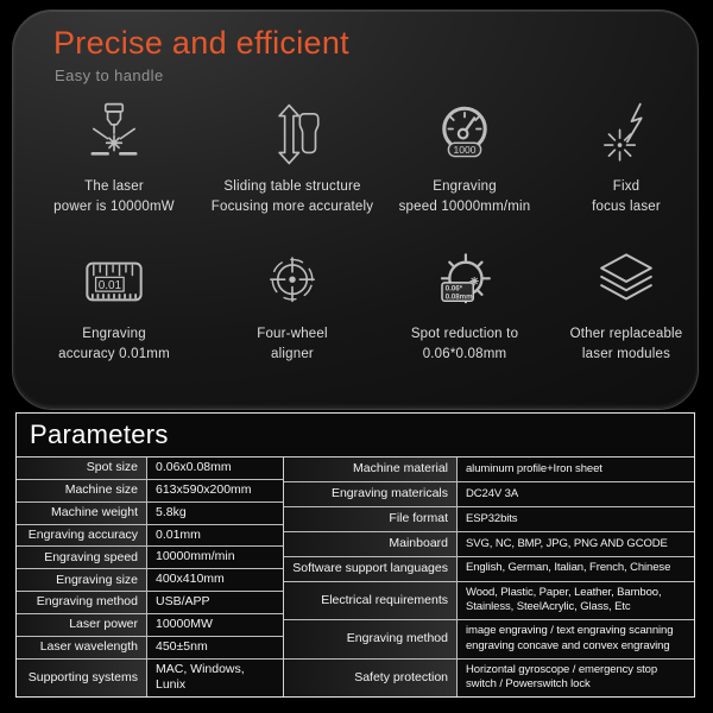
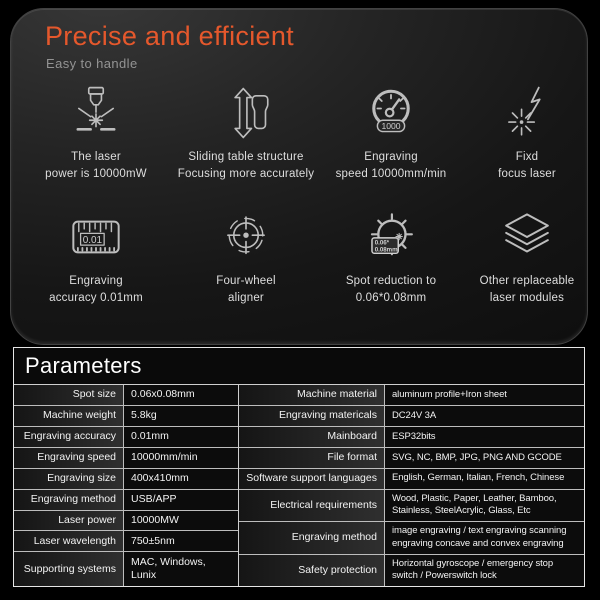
  Precise and efficient
  Easy to handle
  The laser
  power is 10000mW
  Sliding table structure
  Focusing more accurately
  1000
  Engraving
  speed 10000mm/min
  Fixd
  focus laser
  0.01
  Engraving
  accuracy 0.01mm
  Four-wheel
  aligner
  Spot reduction to
  0.06*0.08mm
  Other replaceable
  laser modules
  Parameters
  Spot size
  0.06x0.08mm
- Machine size
- 613x590x200mm
  Machine weight
  5.8kg
  Engraving accuracy
  0.01mm
  Engraving speed
  10000mm/min
  Engraving size
  400x410mm
  Engraving method
  USB/APP
  Laser power
  10000MW
  Laser wavelength
- 450±5nm
+ 750±5nm
  Supporting systems
  MAC, Windows, Lunix
  Machine material
  aluminum profile+Iron sheet
  Engraving matericals
  DC24V 3A
- File format
+ Mainboard
  ESP32bits
- Mainboard
+ File format
  SVG, NC, BMP, JPG, PNG AND GCODE
  Software support languages
  English, German, Italian, French, Chinese
  Electrical requirements
  Wood, Plastic, Paper, Leather, Bamboo, Stainless, SteelAcrylic, Glass, Etc
  Engraving method
  image engraving / text engraving scanning engraving concave and convex engraving
  Safety protection
  Horizontal gyroscope / emergency stop switch / Powerswitch lock
